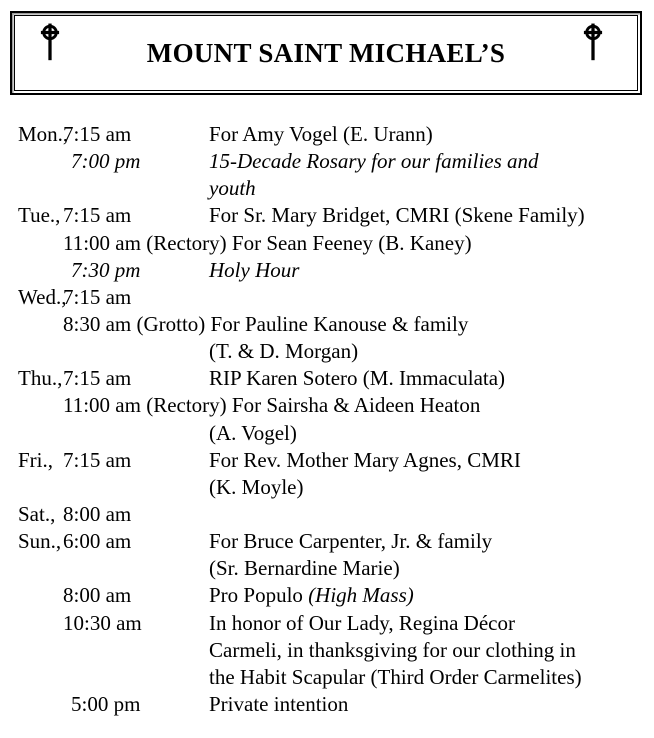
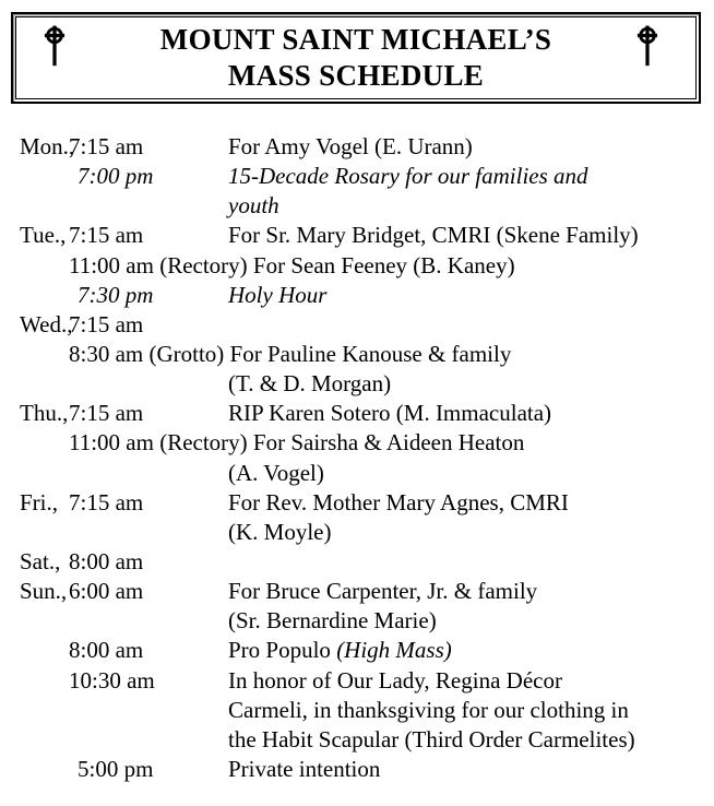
  MOUNT SAINT MICHAEL’S
+ MASS SCHEDULE
  Mon.
  7:15 am
  For Amy Vogel (E. Urann)
  7:00 pm
  15-Decade Rosary for our families and
  youth
  Tue.,
  7:15 am
  For Sr. Mary Bridget, CMRI (Skene Family)
  11:00 am (Rectory) For Sean Feeney (B. Kaney)
  7:30 pm
  Holy Hour
  Wed.
  7:15 am
  8:30 am (Grotto) For Pauline Kanouse & family
  (T. & D. Morgan)
  Thu.,
  7:15 am
  RIP Karen Sotero (M. Immaculata)
  11:00 am (Rectory) For Sairsha & Aideen Heaton
  (A. Vogel)
  Fri.,
  7:15 am
  For Rev. Mother Mary Agnes, CMRI
  (K. Moyle)
  Sat.,
  8:00 am
  Sun.,
  6:00 am
  For Bruce Carpenter, Jr. & family
  (Sr. Bernardine Marie)
  8:00 am
  Pro Populo (High Mass)
  10:30 am
  In honor of Our Lady, Regina Décor
  Carmeli, in thanksgiving for our clothing in
  the Habit Scapular (Third Order Carmelites)
  5:00 pm
  Private intention
